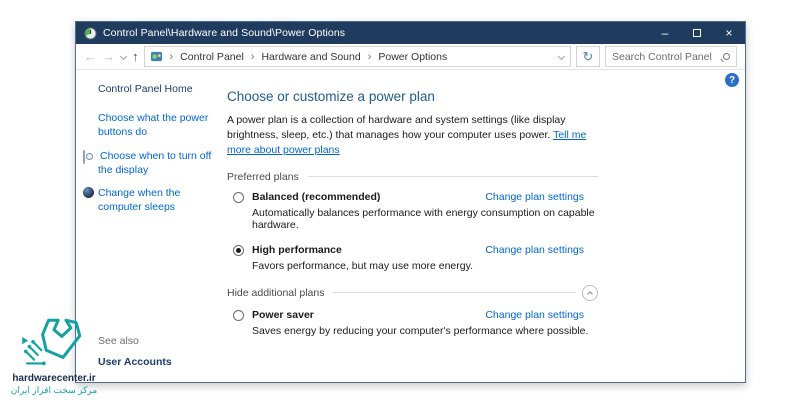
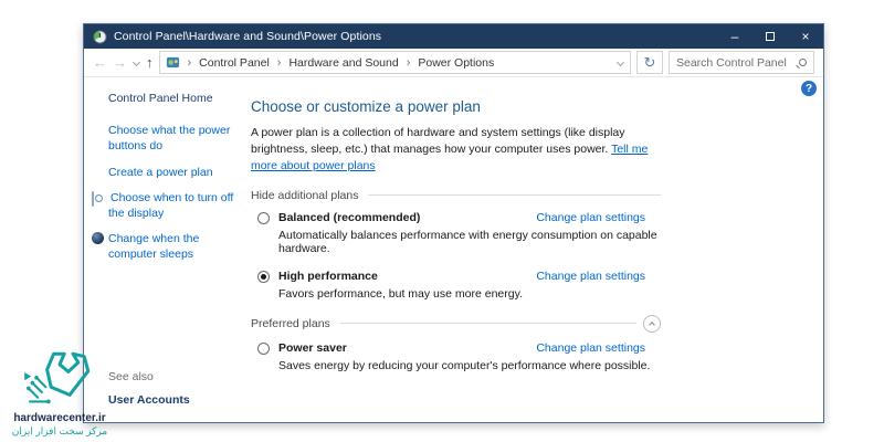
  Control Panel\Hardware and Sound\Power Options
  –
  ×
  ←
  →
  ↑
  ›
  Control Panel
  ›
  Hardware and Sound
  ›
  Power Options
  ↻
  Search Control Panel
  ?
  Control Panel Home
  Choose what the power buttons do
+ Create a power plan
  Choose when to turn off the display
  Change when the computer sleeps
  See also
  User Accounts
  Choose or customize a power plan
  A power plan is a collection of hardware and system settings (like display brightness, sleep, etc.) that manages how your computer uses power. Tell me more about power plans
- Preferred plans
+ Hide additional plans
  Balanced (recommended)
  Change plan settings
  Automatically balances performance with energy consumption on capable hardware.
  High performance
  Change plan settings
  Favors performance, but may use more energy.
- Hide additional plans
+ Preferred plans
  Power saver
  Change plan settings
  Saves energy by reducing your computer's performance where possible.
  hardwarecenter.ir
  مرکز سخت افزار ایران
